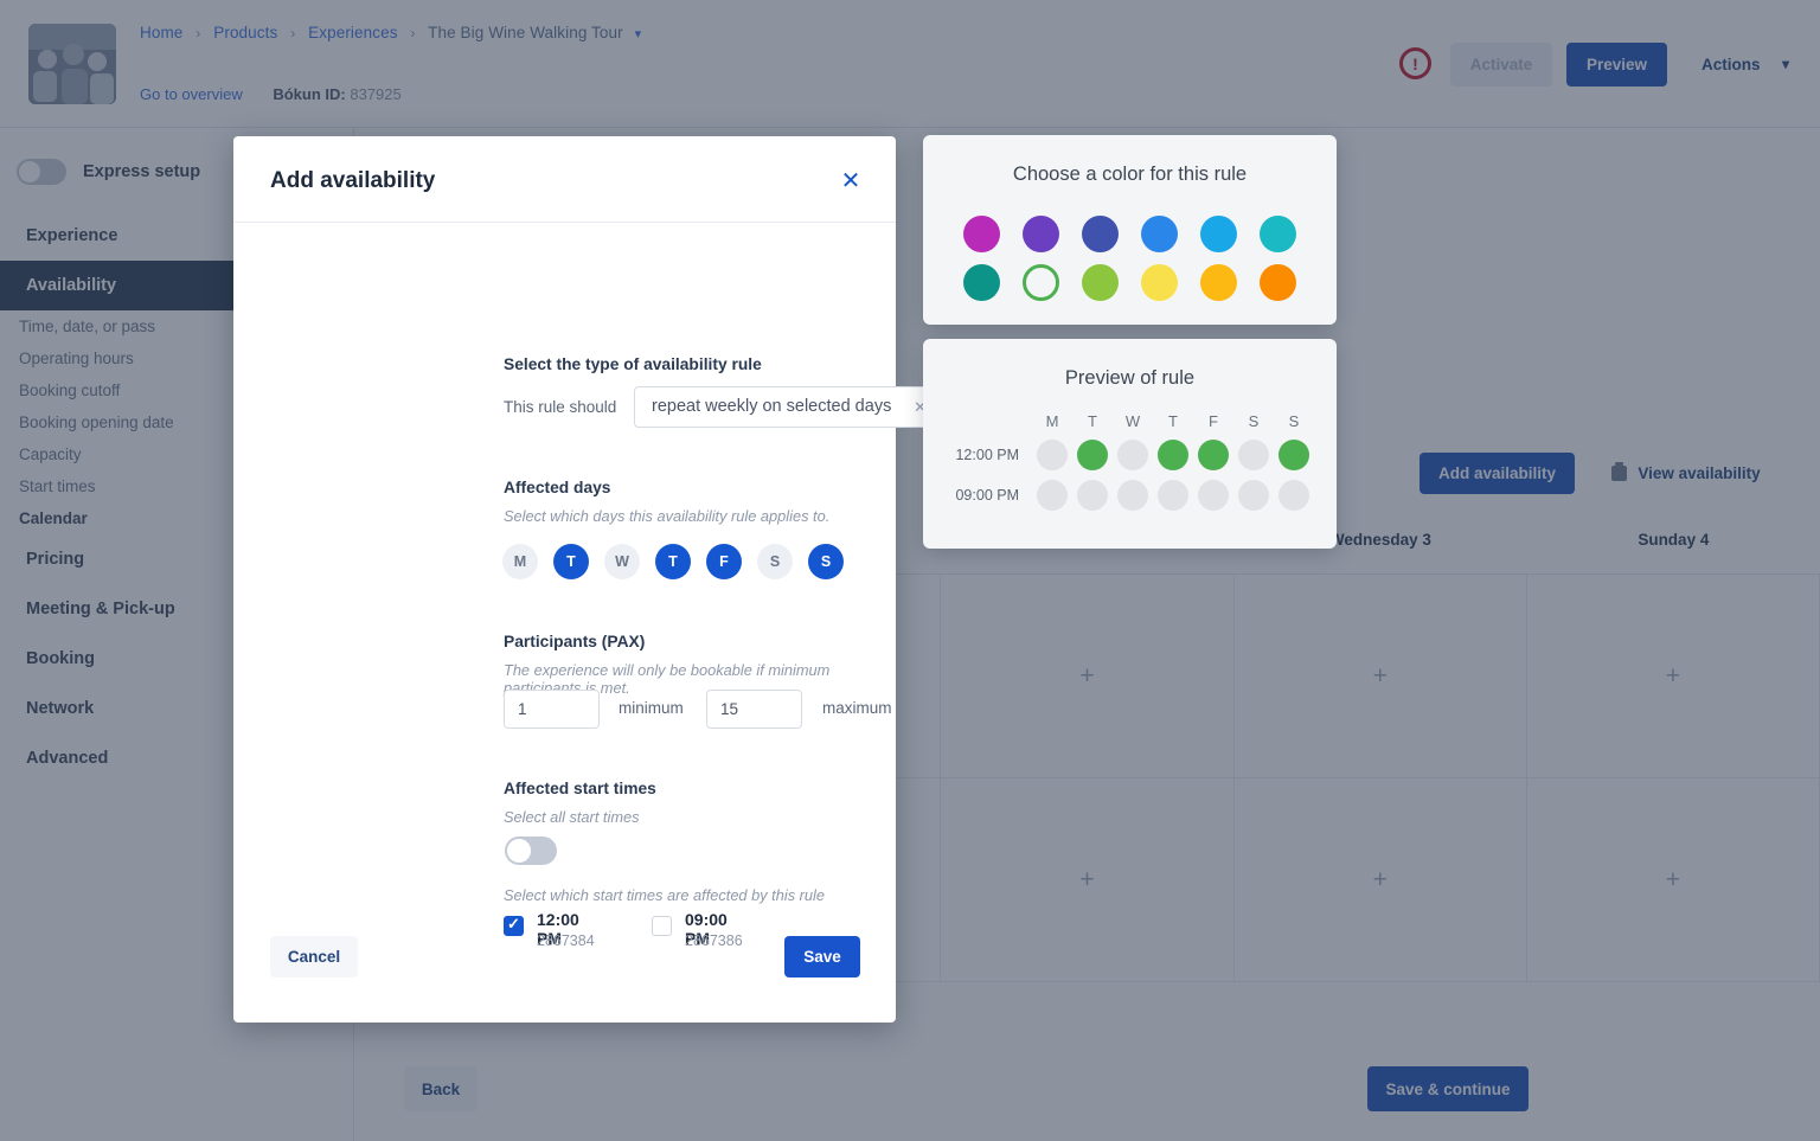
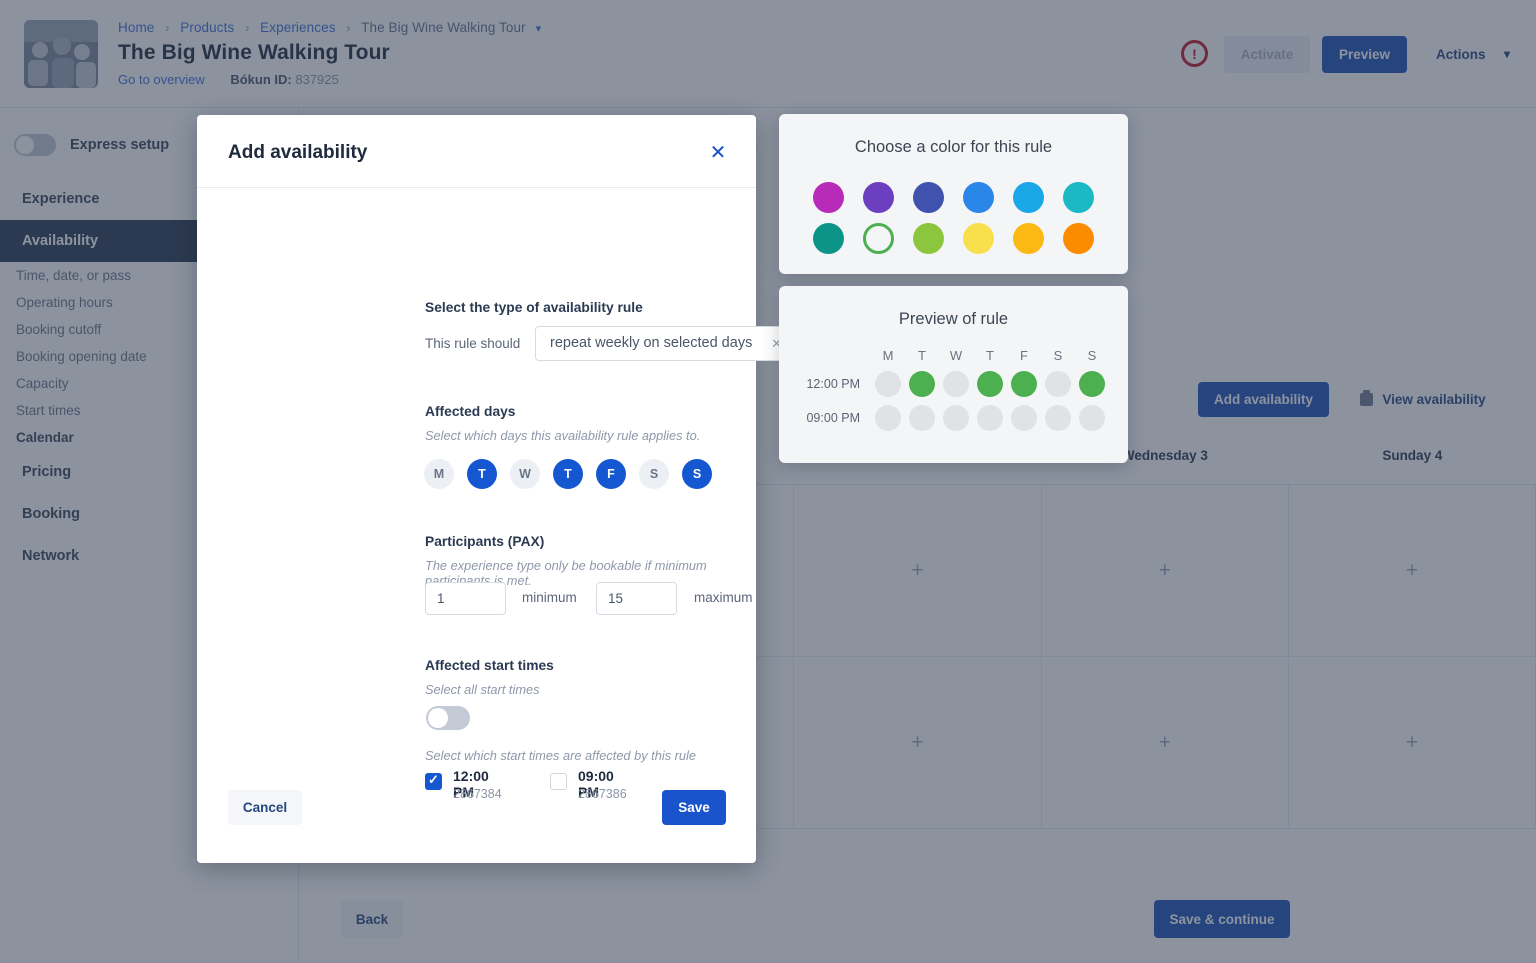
  Home › Products › Experiences › The Big Wine Walking Tour ▾
+ The Big Wine Walking Tour
  Go to overview Bókun ID: 837925
  !
  Activate
  Preview
  Actions
  ▾
  Express setup
  Experience
  Availability
  Time, date, or pass
  Operating hours
  Booking cutoff
  Booking opening date
  Capacity
  Start times
  Calendar
  Pricing
- Meeting & Pick-up
  Booking
  Network
- Advanced
  Add availability
  View availability
  Wednesday 3
  Sunday 4
  +
  +
  +
  +
  +
  +
  Back
  Save & continue
  Add availability
  ✕
  Select the type of availability rule
  This rule should
  repeat weekly on selected days
  ✕
  Affected days
  Select which days this availability rule applies to.
  M
  T
  W
  T
  F
  S
  S
  Participants (PAX)
- The experience will only be bookable if minimum participants is met.
+ The experience type only be bookable if minimum participants is met.
  1
  minimum
  15
  maximum
  Affected start times
  Select all start times
  Select which start times are affected by this rule
  12:00 PM
  2867384
  09:00 PM
  2867386
  Cancel
  Save
  Choose a color for this rule
  Preview of rule
  M
  T
  W
  T
  F
  S
  S
  12:00 PM
  09:00 PM
